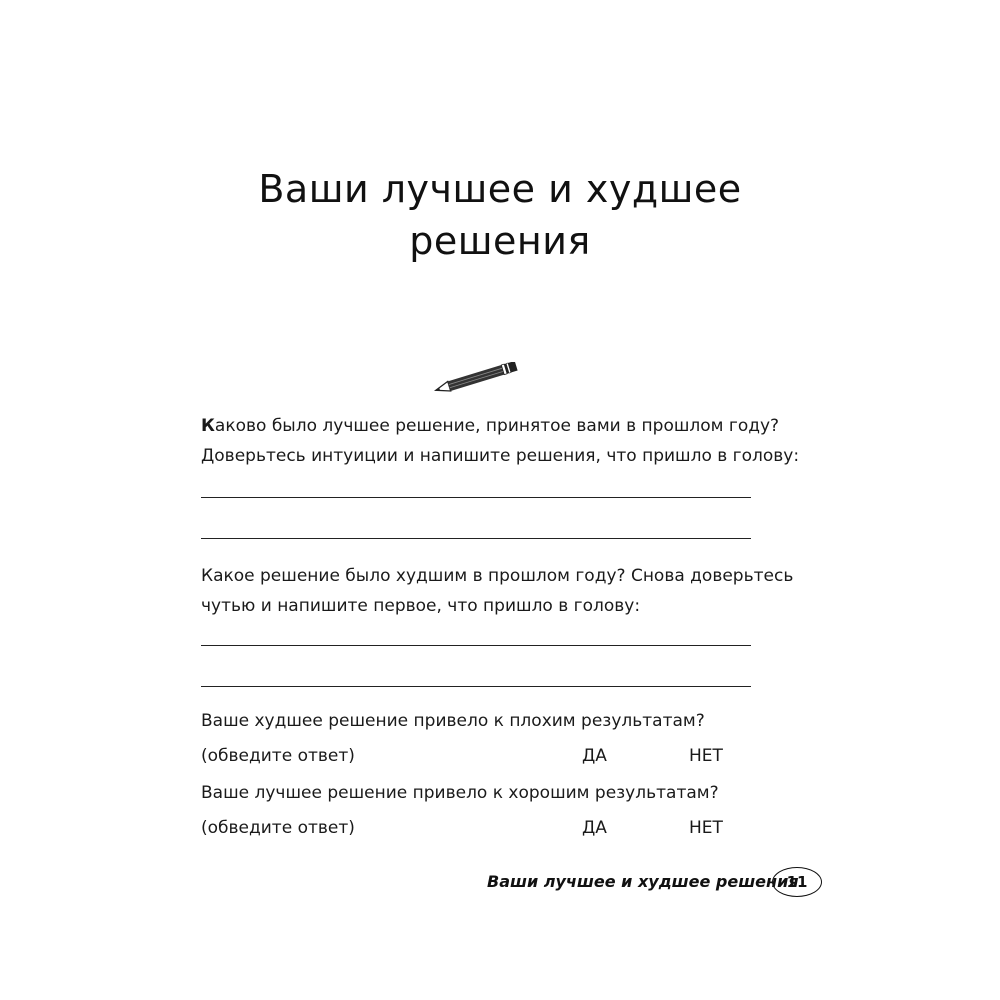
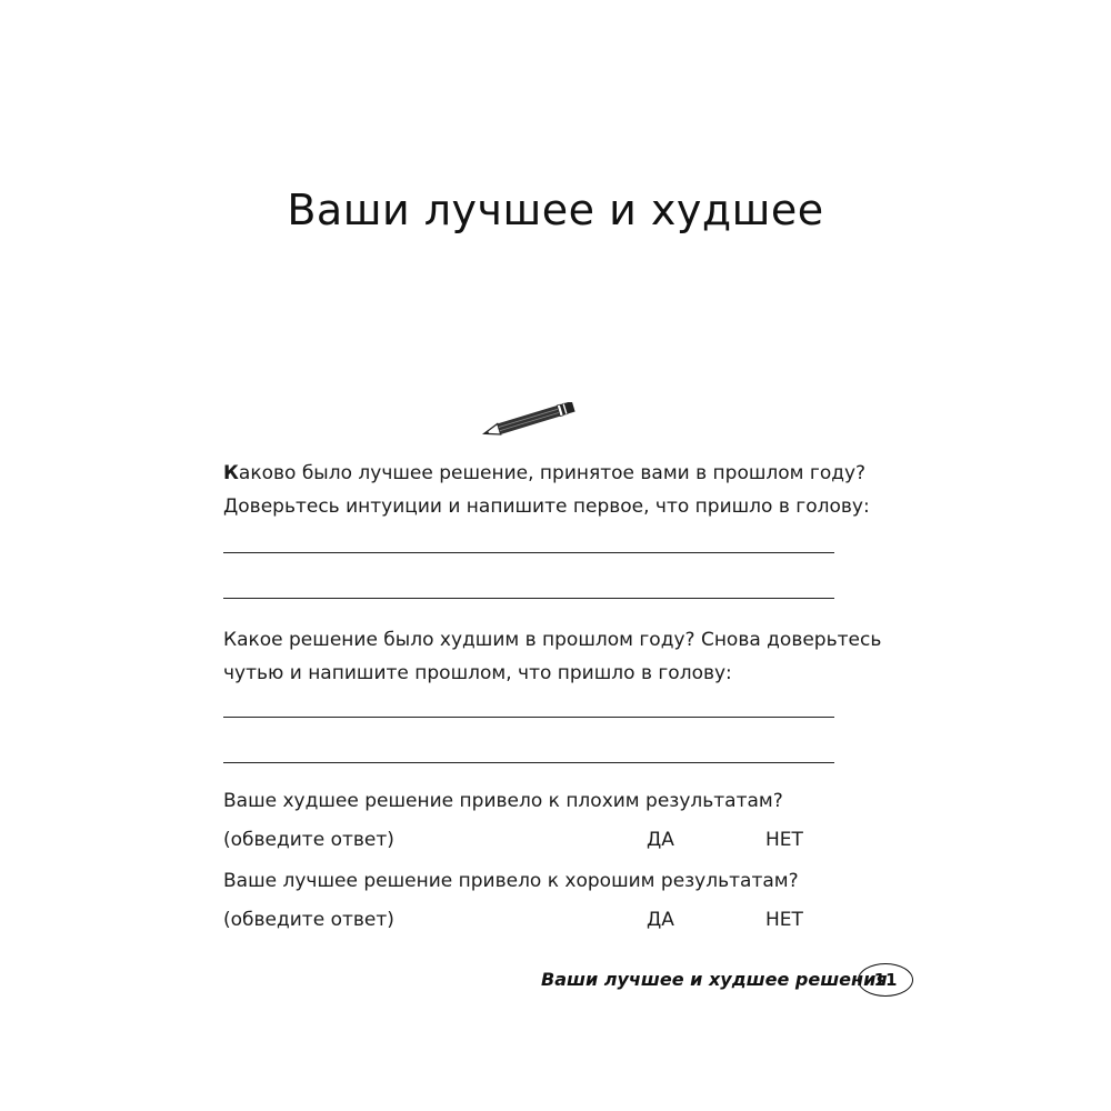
  Ваши лучшее и худшее
- решения
  Каково было лучшее решение, принятое вами в прошлом году?
- Доверьтесь интуиции и напишите решения, что пришло в голову:
+ Доверьтесь интуиции и напишите первое, что пришло в голову:
  Какое решение было худшим в прошлом году? Снова доверьтесь
- чутью и напишите первое, что пришло в голову:
+ чутью и напишите прошлом, что пришло в голову:
  Ваше худшее решение привело к плохим результатам?
  (обведите ответ)
  ДА
  НЕТ
  Ваше лучшее решение привело к хорошим результатам?
  (обведите ответ)
  ДА
  НЕТ
  Ваши лучшее и худшее решения
  11
